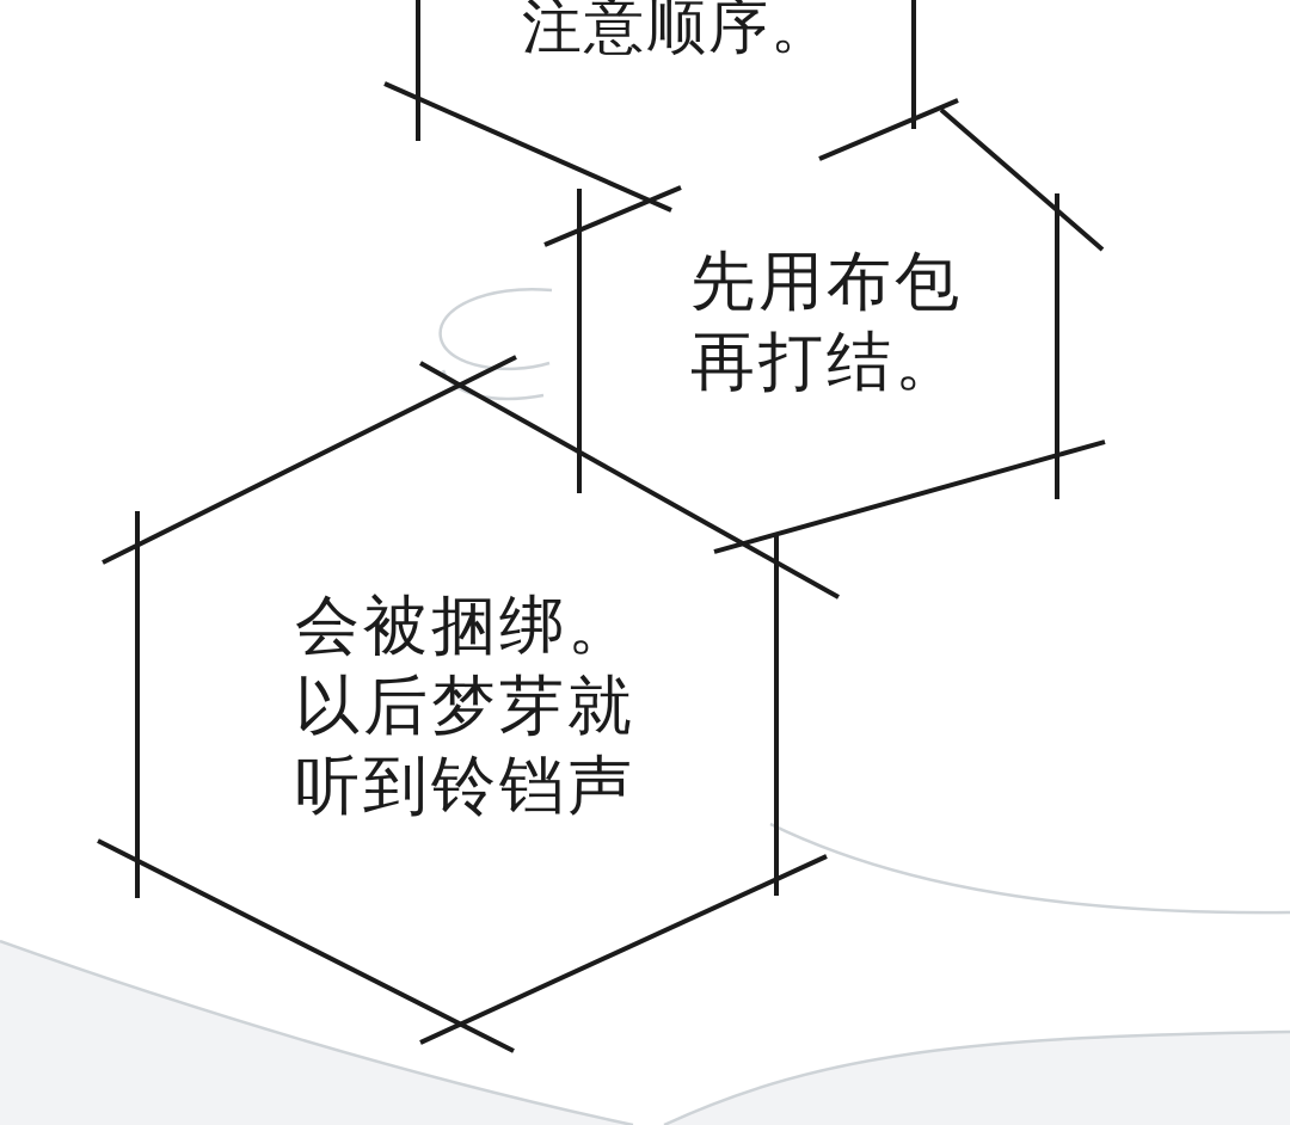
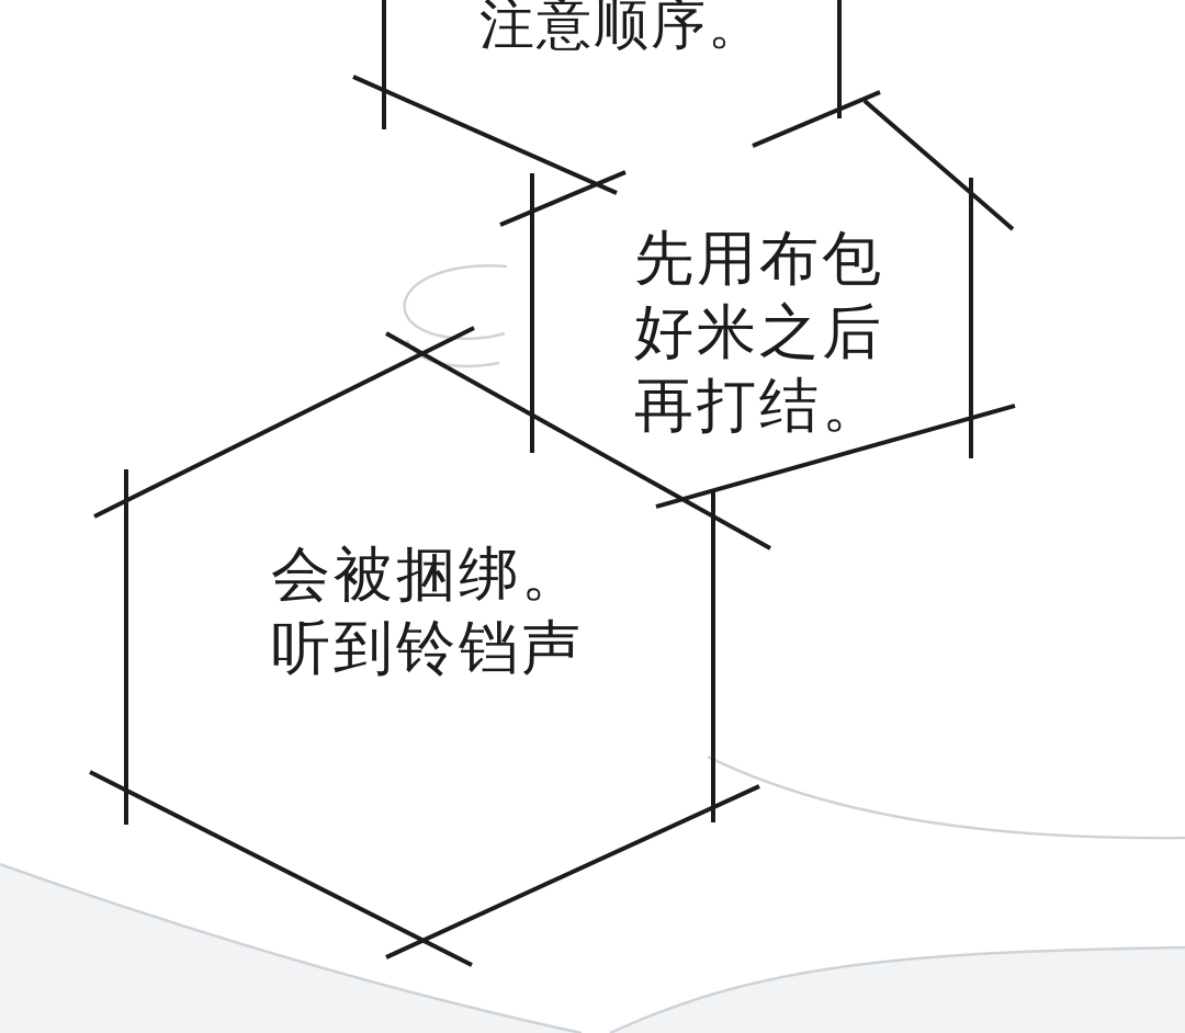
  注意顺序。
  先用布包
+ 好米之后
  再打结。
  会被捆绑。
- 以后梦芽就
  听到铃铛声
